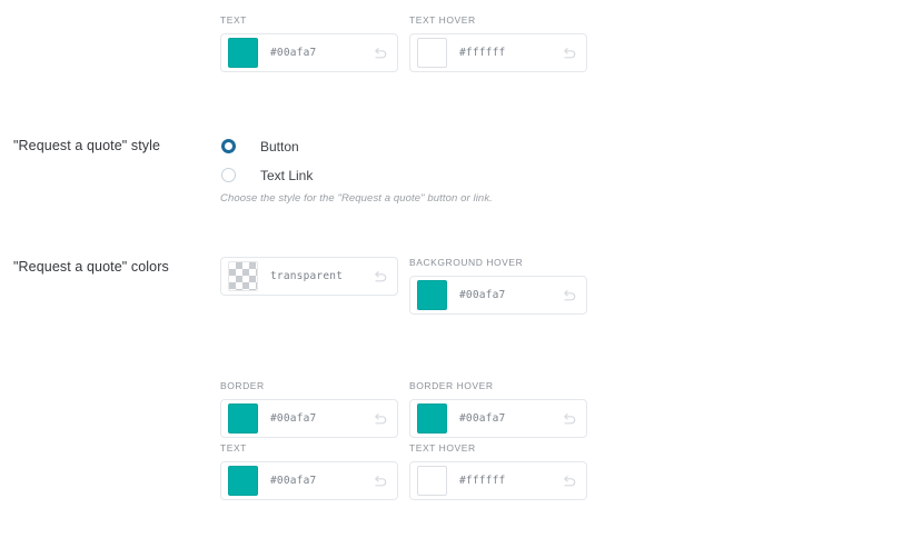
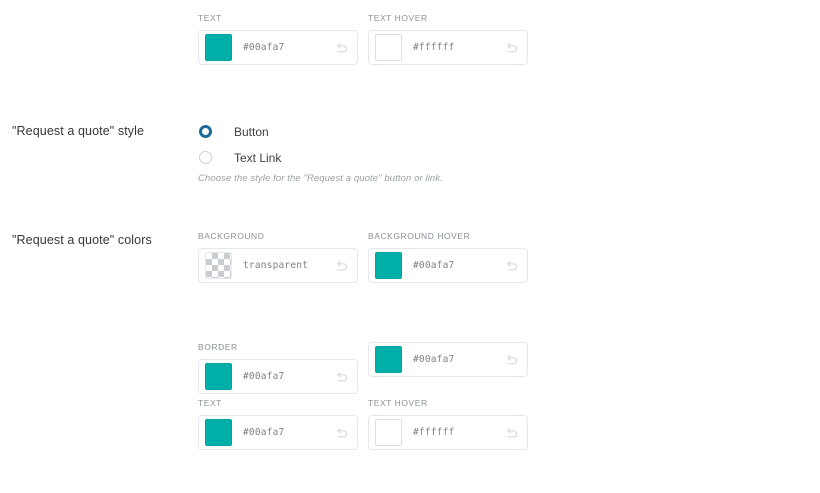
  TEXT
  #00afa7
  TEXT HOVER
  #ffffff
  "Request a quote" style
  Button
  Text Link
  Choose the style for the "Request a quote" button or link.
  "Request a quote" colors
+ BACKGROUND
  transparent
  BACKGROUND HOVER
  #00afa7
  BORDER
  #00afa7
- BORDER HOVER
  #00afa7
  TEXT
  #00afa7
  TEXT HOVER
  #ffffff
